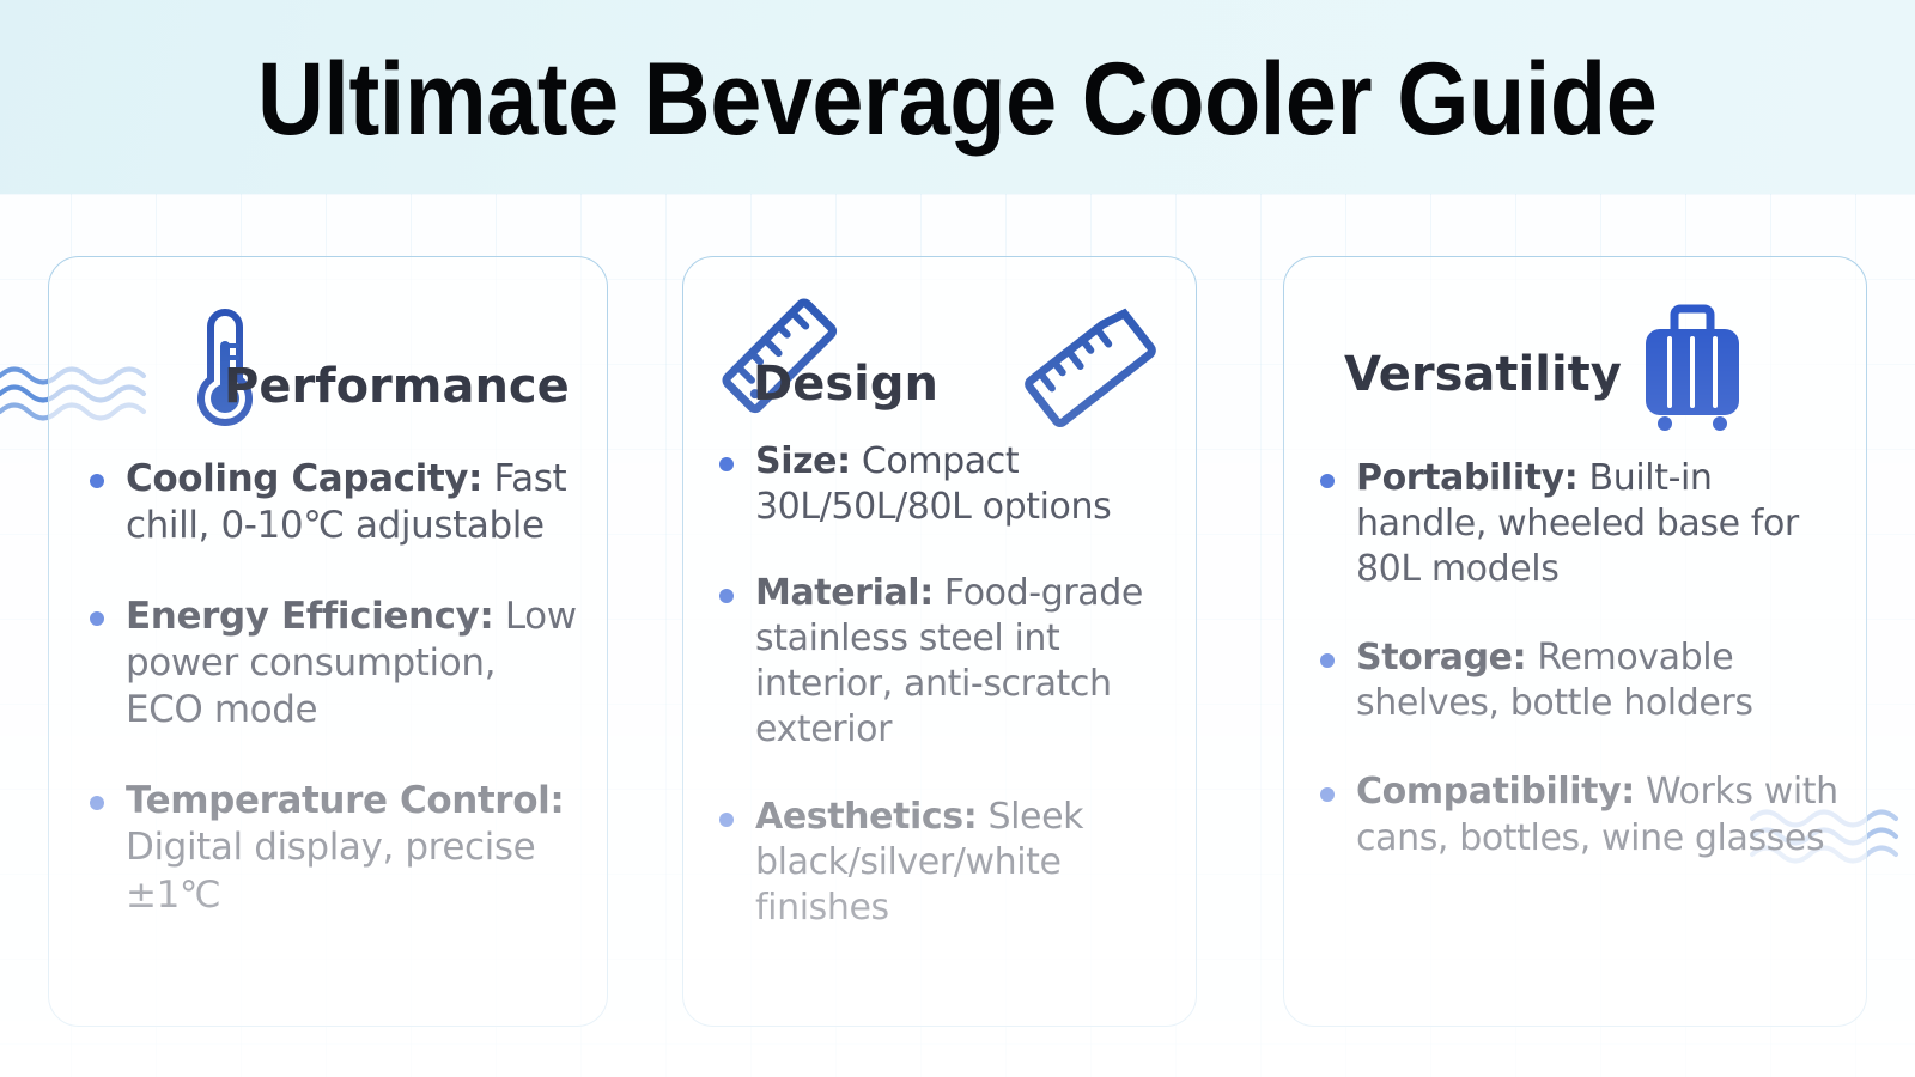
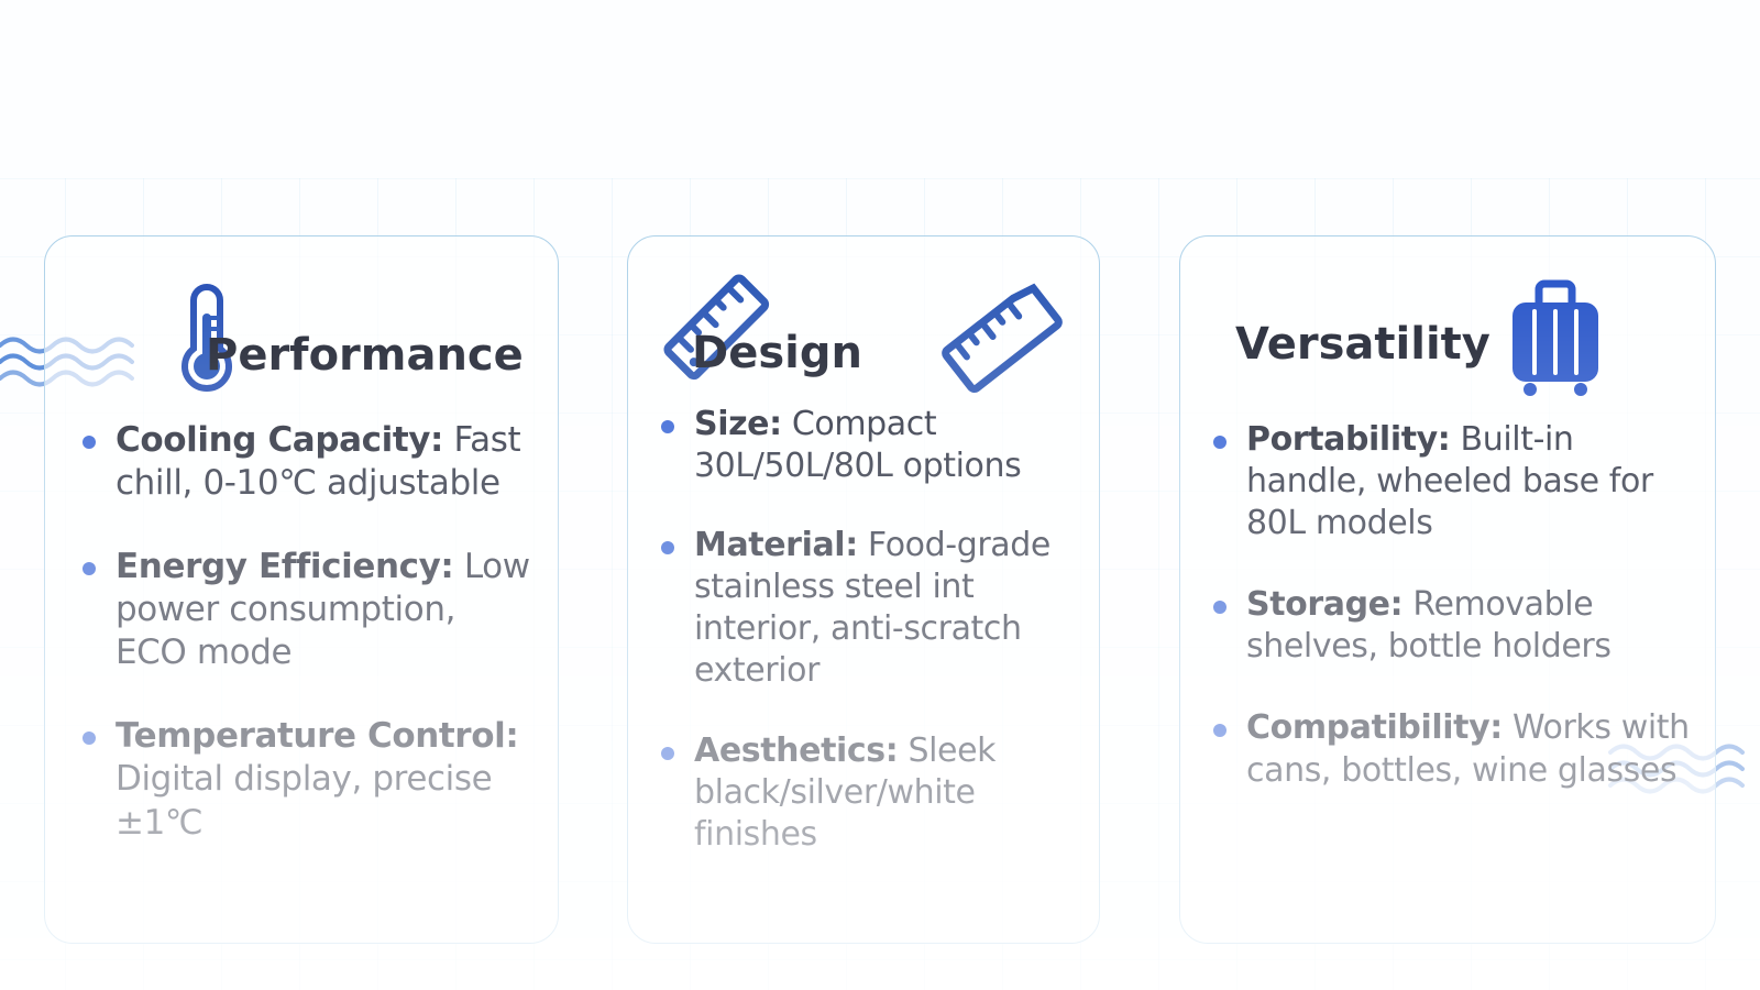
- Ultimate Beverage Cooler Guide
